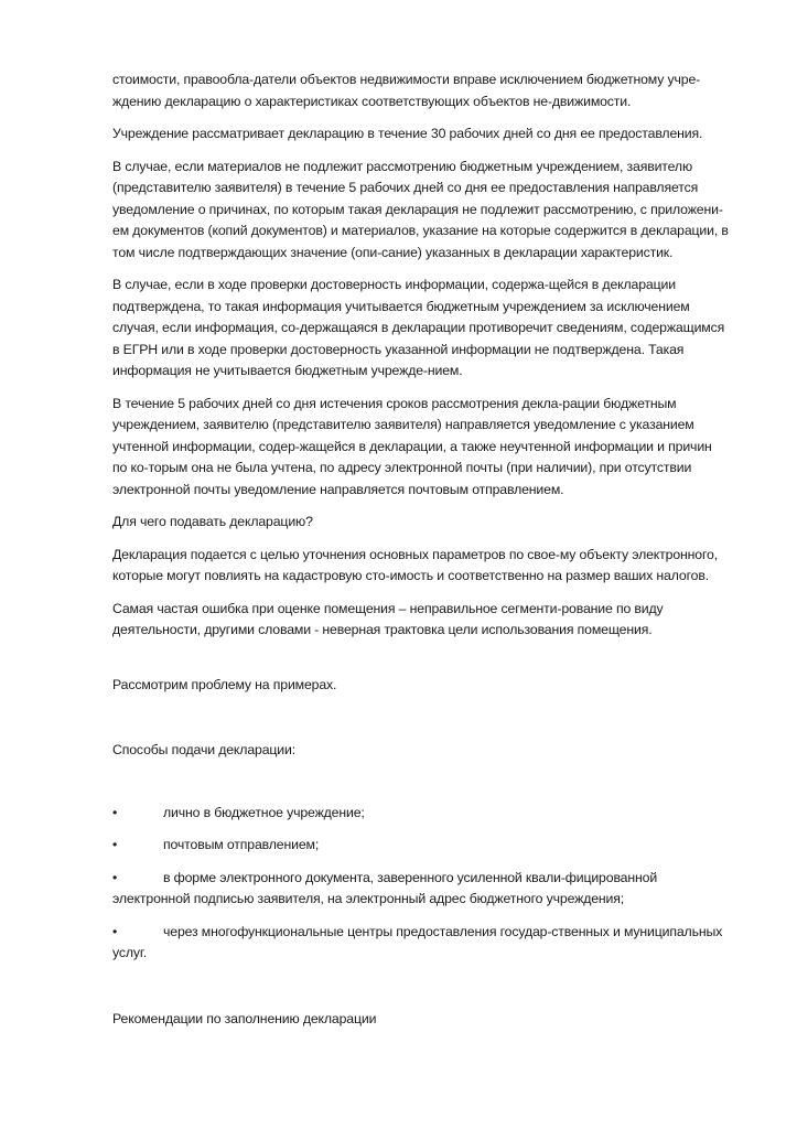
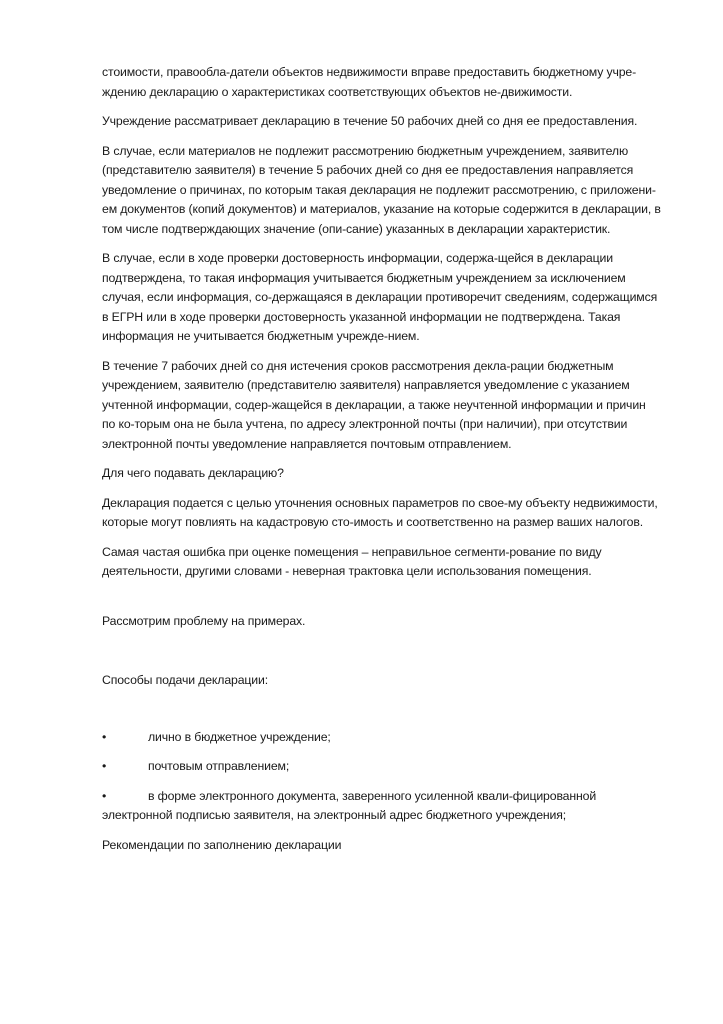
- стоимости, правообла-датели объектов недвижимости вправе исключением бюджетному учре-ждению декларацию о характеристиках соответствующих объектов не-движимости.
+ стоимости, правообла-датели объектов недвижимости вправе предоставить бюджетному учре-ждению декларацию о характеристиках соответствующих объектов не-движимости.
- Учреждение рассматривает декларацию в течение 30 рабочих дней со дня ее предоставления.
+ Учреждение рассматривает декларацию в течение 50 рабочих дней со дня ее предоставления.
  В случае, если материалов не подлежит рассмотрению бюджетным учреждением, заявителю (представителю заявителя) в течение 5 рабочих дней со дня ее предоставления направляется уведомление о причинах, по которым такая декларация не подлежит рассмотрению, с приложени-ем документов (копий документов) и материалов, указание на которые содержится в декларации, в том числе подтверждающих значение (опи-сание) указанных в декларации характеристик.
  В случае, если в ходе проверки достоверность информации, содержа-щейся в декларации подтверждена, то такая информация учитывается бюджетным учреждением за исключением случая, если информация, со-держащаяся в декларации противоречит сведениям, содержащимся в ЕГРН или в ходе проверки достоверность указанной информации не подтверждена. Такая информация не учитывается бюджетным учрежде-нием.
- В течение 5 рабочих дней со дня истечения сроков рассмотрения декла-рации бюджетным учреждением, заявителю (представителю заявителя) направляется уведомление с указанием учтенной информации, содер-жащейся в декларации, а также неучтенной информации и причин по ко-торым она не была учтена, по адресу электронной почты (при наличии), при отсутствии электронной почты уведомление направляется почтовым отправлением.
+ В течение 7 рабочих дней со дня истечения сроков рассмотрения декла-рации бюджетным учреждением, заявителю (представителю заявителя) направляется уведомление с указанием учтенной информации, содер-жащейся в декларации, а также неучтенной информации и причин по ко-торым она не была учтена, по адресу электронной почты (при наличии), при отсутствии электронной почты уведомление направляется почтовым отправлением.
  Для чего подавать декларацию?
- Декларация подается с целью уточнения основных параметров по свое-му объекту электронного, которые могут повлиять на кадастровую сто-имость и соответственно на размер ваших налогов.
+ Декларация подается с целью уточнения основных параметров по свое-му объекту недвижимости, которые могут повлиять на кадастровую сто-имость и соответственно на размер ваших налогов.
  Самая частая ошибка при оценке помещения – неправильное сегменти-рование по виду деятельности, другими словами - неверная трактовка цели использования помещения.
  Рассмотрим проблему на примерах.
  Способы подачи декларации:
  • лично в бюджетное учреждение;
  • почтовым отправлением;
  • в форме электронного документа, заверенного усиленной квали-фицированной электронной подписью заявителя, на электронный адрес бюджетного учреждения;
- • через многофункциональные центры предоставления государ-ственных и муниципальных услуг.
  Рекомендации по заполнению декларации
